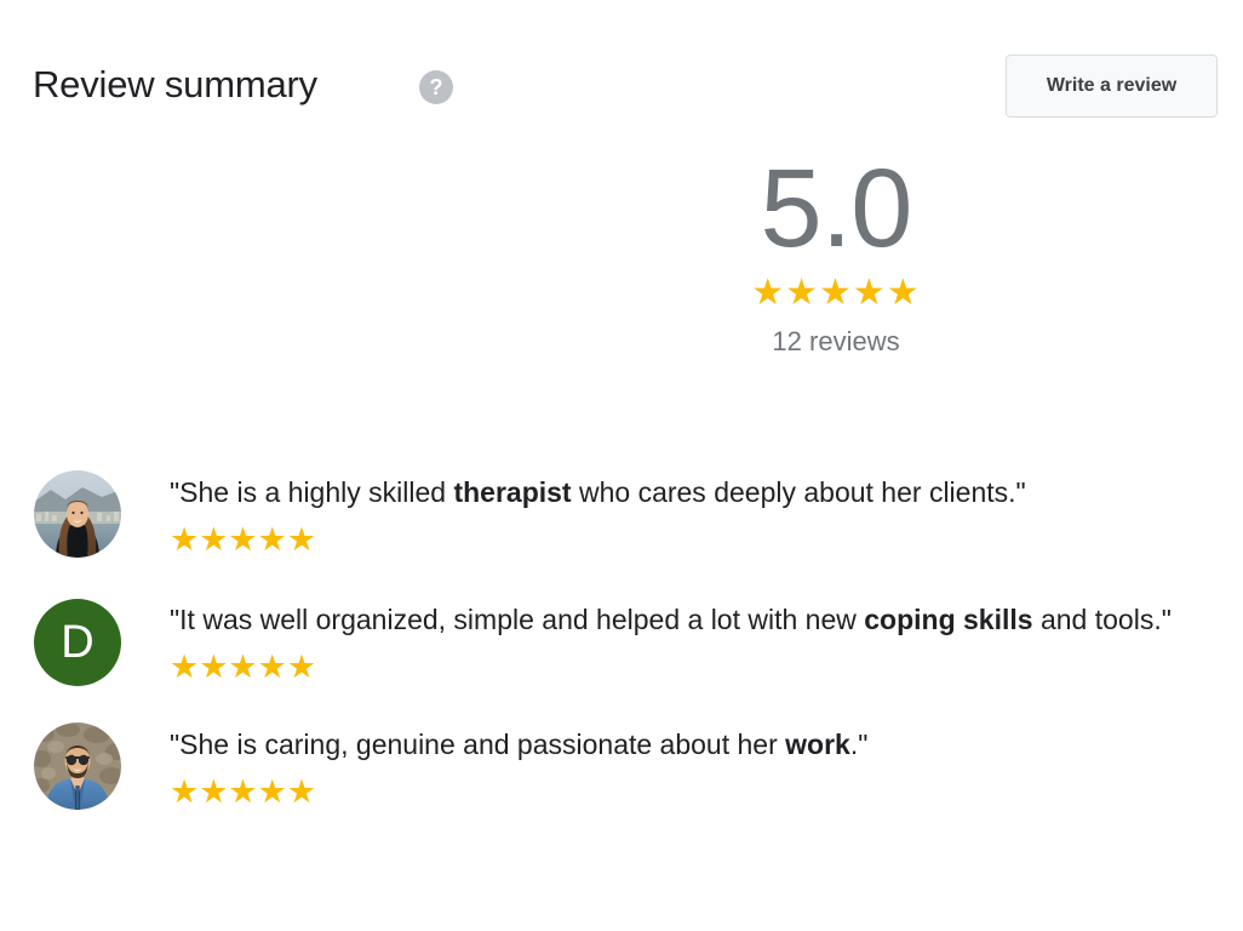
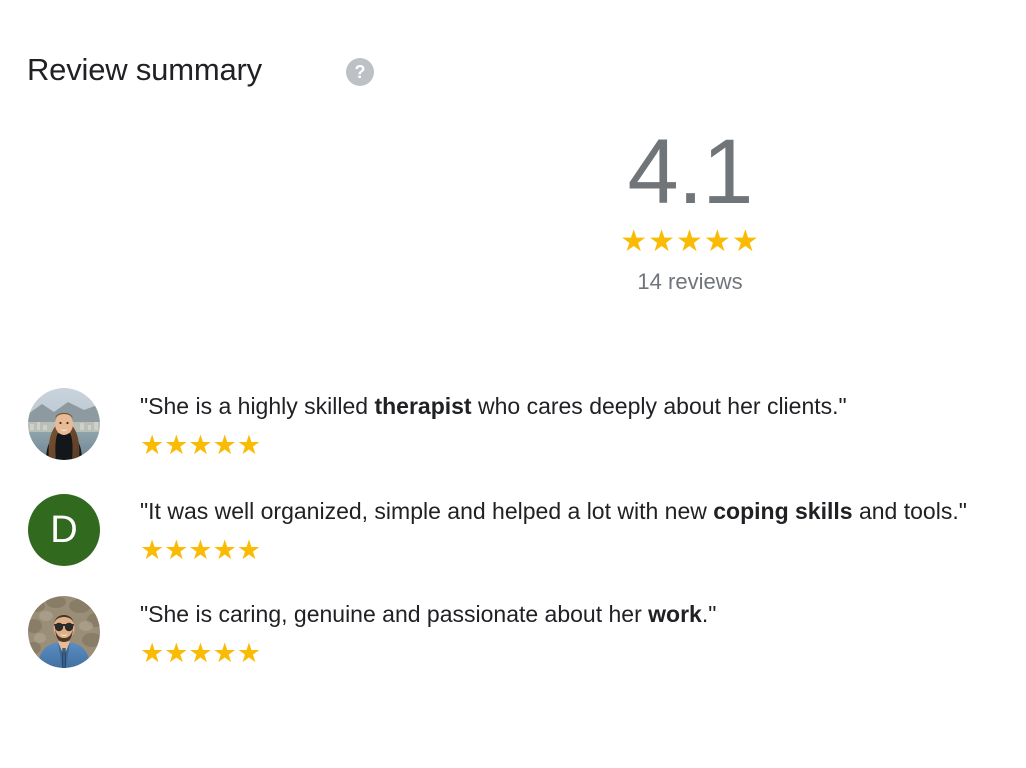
  Review summary
  ?
- Write a review
- 5.0
+ 4.1
  ★★★★★
- 12 reviews
+ 14 reviews
  "She is a highly skilled therapist who cares deeply about her clients."
  ★★★★★
  D
  "It was well organized, simple and helped a lot with new coping skills and tools."
  ★★★★★
  "She is caring, genuine and passionate about her work."
  ★★★★★
